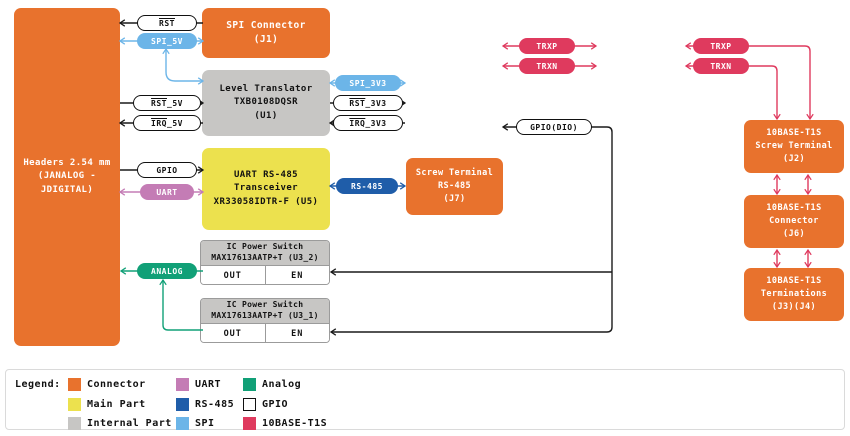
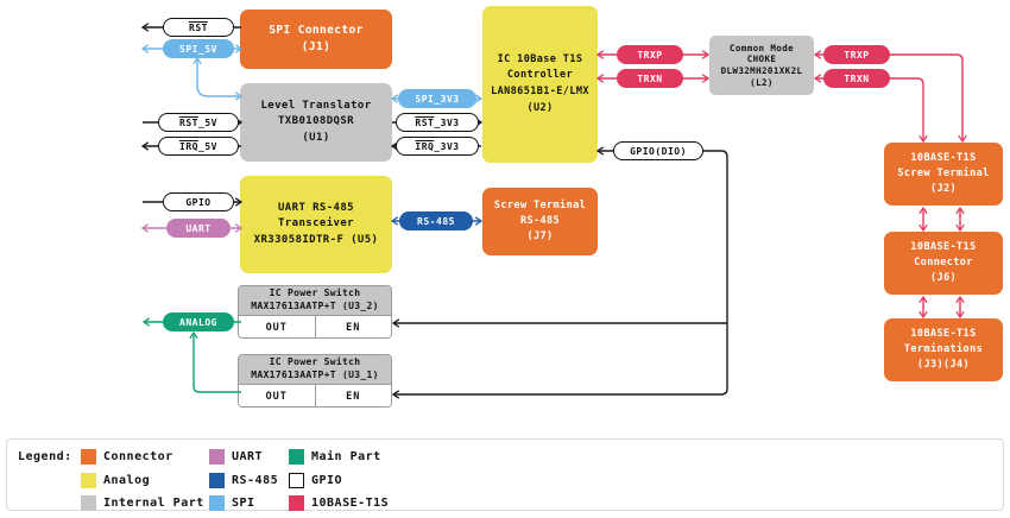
- Headers 2.54 mm
- (JANALOG - JDIGITAL)
  SPI Connector
  (J1)
  Level Translator
  TXB0108DQSR
  (U1)
  UART RS-485
  Transceiver
  XR33058IDTR-F (U5)
+ IC 10Base T1S
+ Controller
+ LAN8651B1-E/LMX
+ (U2)
  Screw Terminal
  RS-485
  (J7)
+ Common Mode
+ CHOKE
+ DLW32MH201XK2L
+ (L2)
  10BASE-T1S
  Screw Terminal
  (J2)
  10BASE-T1S
  Connector
  (J6)
  10BASE-T1S
  Terminations
  (J3)(J4)
  IC Power Switch
  MAX17613AATP+T (U3_2)
  OUT
  EN
  IC Power Switch
  MAX17613AATP+T (U3_1)
  OUT
  EN
  RST
  SPI_5V
  RST
  _5V
  IRQ
  _5V
  GPIO
  UART
  ANALOG
  SPI_3V3
  RST
  _3V3
  IRQ
  _3V3
  TRXP
  TRXN
  TRXP
  TRXN
  GPIO(DIO)
  RS-485
  Legend:
  Connector
- Main Part
+ Analog
  Internal Part
  UART
  RS-485
  SPI
- Analog
+ Main Part
  GPIO
  10BASE-T1S
